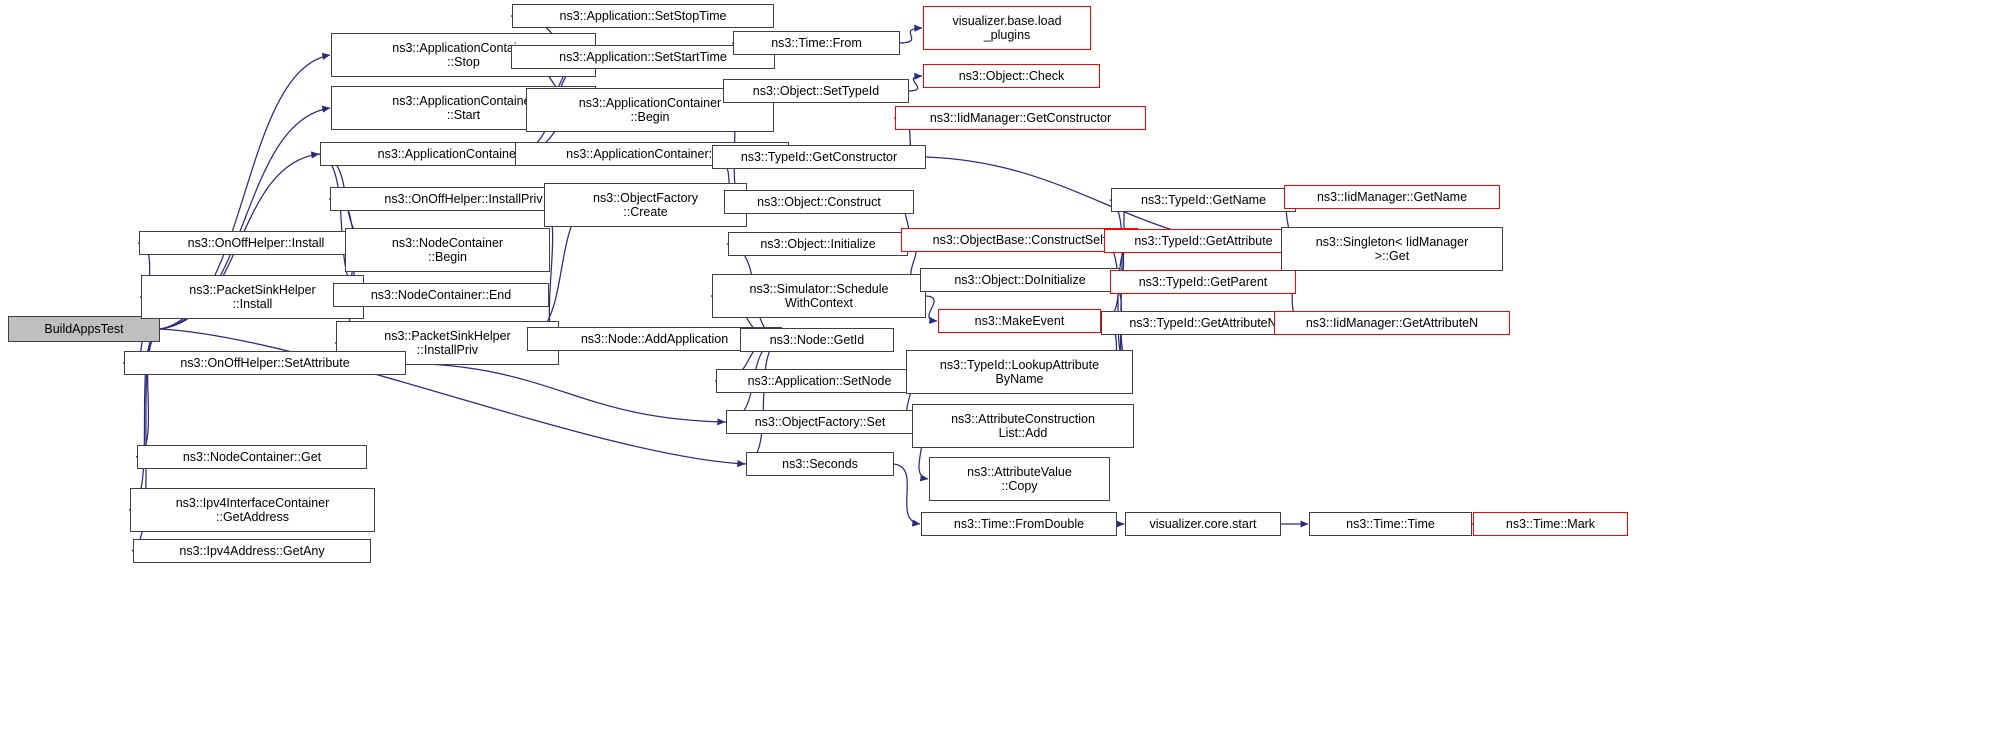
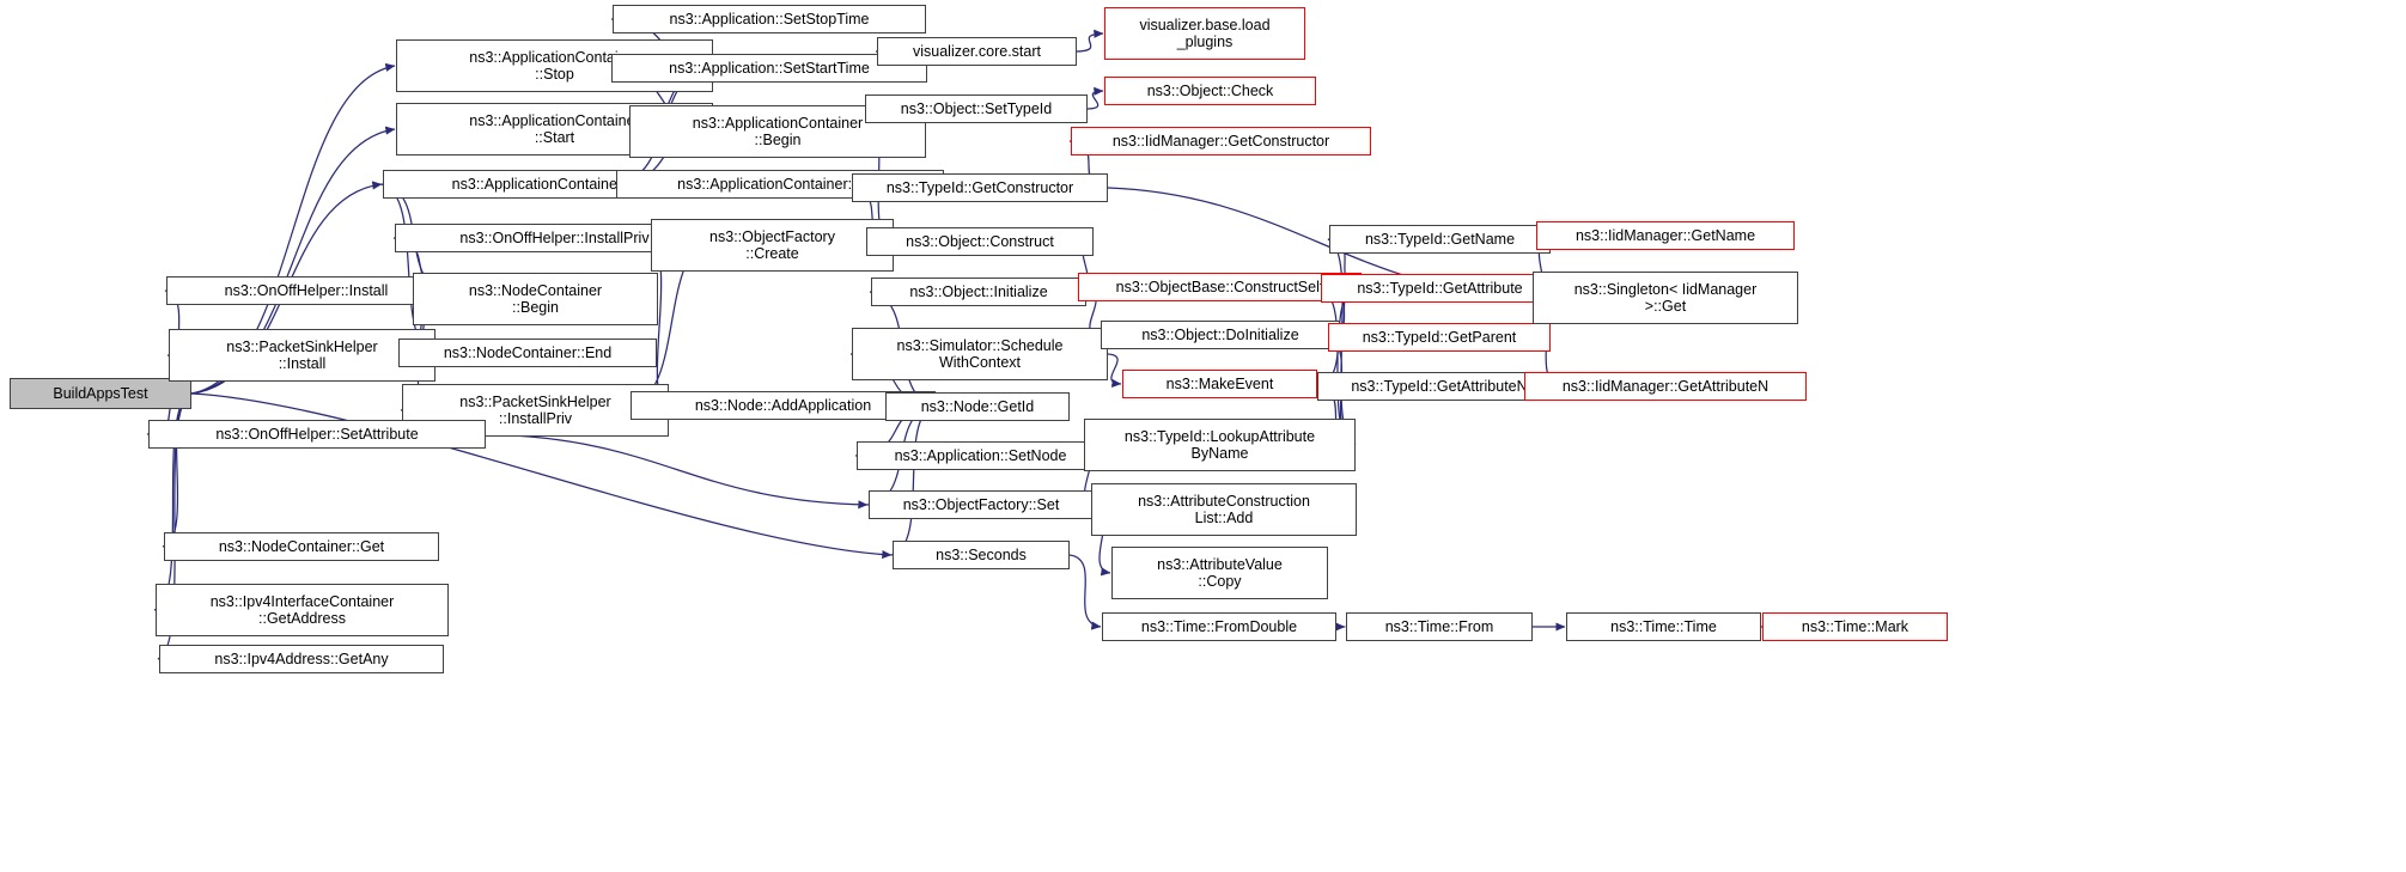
  BuildAppsTest
  ns3::ApplicationCont
  ::Stop
  ns3::ApplicationContain
  ::Start
  ns3::ApplicationContaine
  ns3::OnOffHelper::InstallPriv
  ns3::OnOffHelper::Install
  ns3::NodeContainer
  ::Begin
  ns3::PacketSinkHelper
  ::Install
  ns3::NodeContainer::End
  ns3::PacketSinkHelper
  ::InstallPriv
  ns3::OnOffHelper::SetAttribute
  ns3::NodeContainer::Get
  ns3::Ipv4InterfaceContainer
  ::GetAddress
  ns3::Ipv4Address::GetAny
  ns3::Application::SetStopTime
  ns3::Application::SetStartTime
  ns3::ApplicationContainer
  ::Begin
  ns3::ApplicationContainer:
  ns3::ObjectFactory
  ::Create
  ns3::Node::AddApplication
- ns3::Time::From
+ visualizer.core.start
  ns3::Object::SetTypeId
  ns3::TypeId::GetConstructor
  ns3::Object::Construct
  ns3::Object::Initialize
  ns3::Simulator::Schedule
  WithContext
  ns3::Node::GetId
  ns3::Application::SetNode
  ns3::ObjectFactory::Set
  ns3::Seconds
  ns3::Time::FromDouble
  visualizer.base.load
  _plugins
  ns3::Object::Check
  ns3::IidManager::GetConstructor
  ns3::ObjectBase::ConstructSel
  ns3::Object::DoInitialize
  ns3::MakeEvent
  ns3::TypeId::LookupAttribute
  ByName
  ns3::AttributeConstruction
  List::Add
  ns3::AttributeValue
  ::Copy
  ns3::TypeId::GetName
  ns3::TypeId::GetAttribute
  ns3::TypeId::GetParent
  ns3::TypeId::GetAttributeN
- visualizer.core.start
+ ns3::Time::From
  ns3::IidManager::GetName
  ns3::Singleton< IidManager
  >::Get
  ns3::IidManager::GetAttributeN
  ns3::Time::Time
  ns3::Time::Mark
